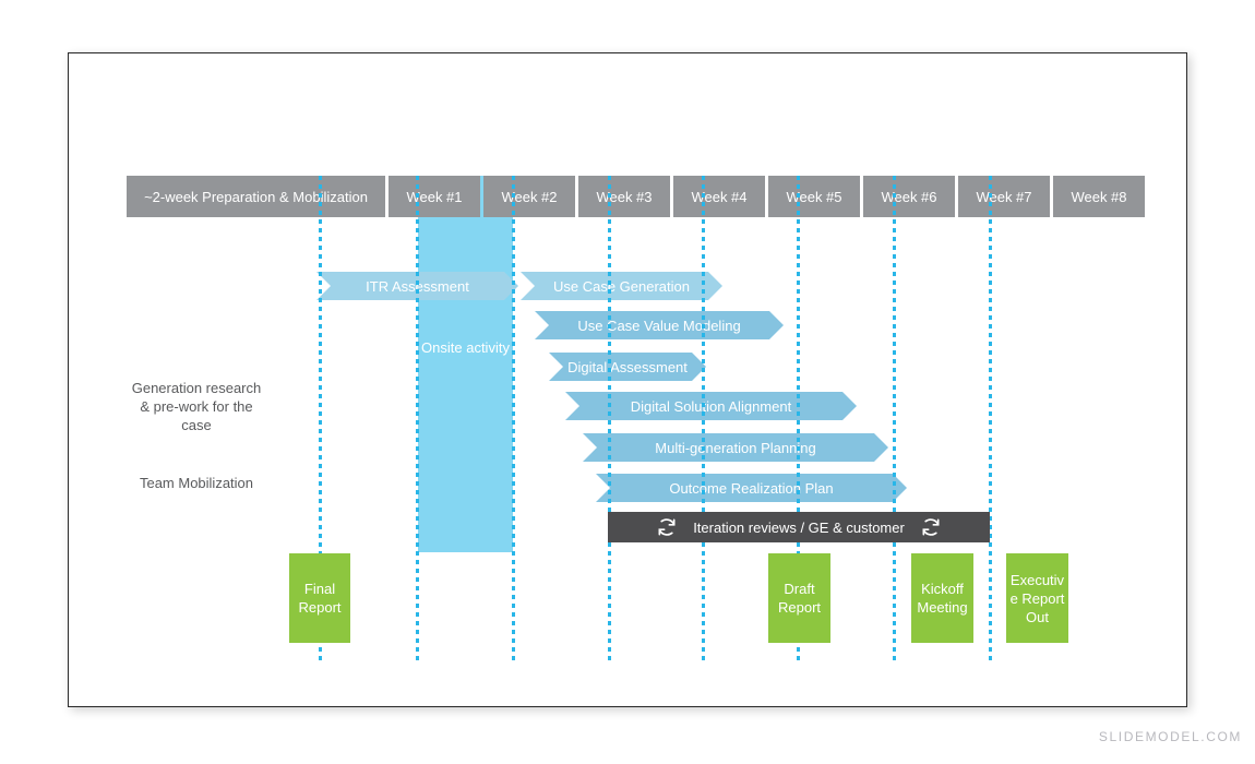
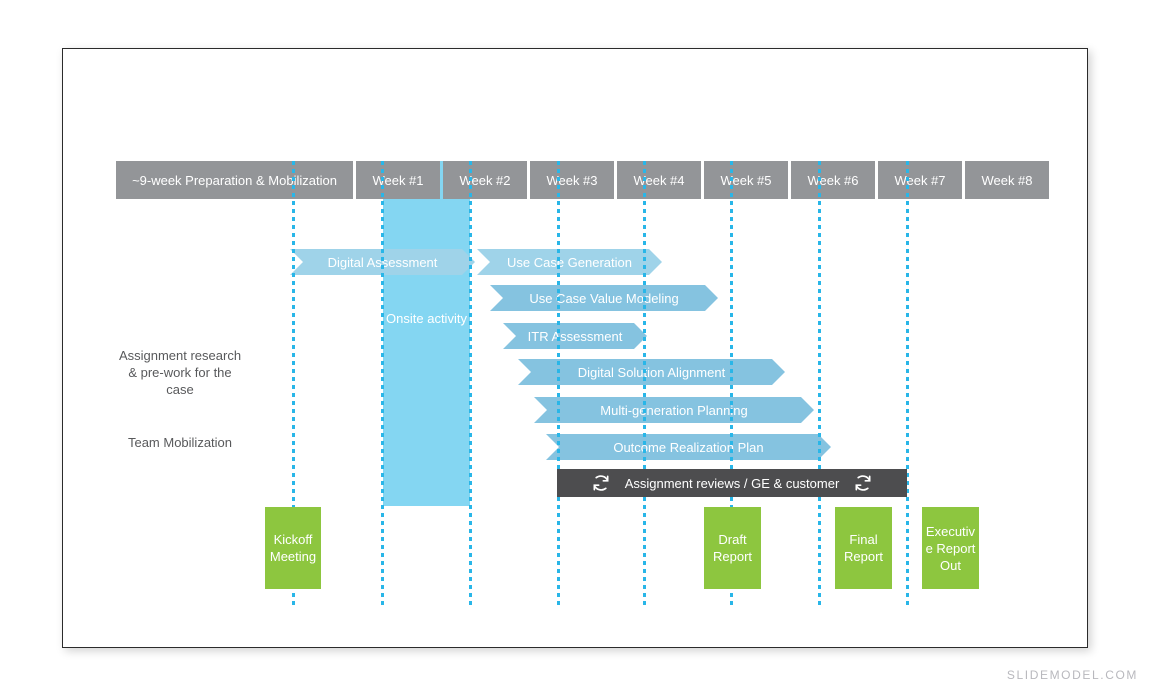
- ~2-week Preparation & Mobilization
+ ~9-week Preparation & Mobilization
  Week #1
  Week #2
  Week #3
  Week #4
  Week #5
  Week #6
  Week #7
  Week #8
  Onsite activity
- Generation research & pre-work for the case
+ Assignment research & pre-work for the case
  Team Mobilization
- ITR Assessment
+ Digital Assessment
  Use Case Generation
  Use Case Value Modeling
- Digital Assessment
+ ITR Assessment
  Digital Soluion Alignment
  Multi-gneration Plannng
  Outcme Realizatio Plan
- Iteration reviews / GE & customer
+ Assignment reviews / GE & customer
- Final Report
+ Kickoff Meeting
  Draft Report
- Kickoff Meeting
+ Final Report
  Executive Report Out
  SLIDEMODEL.COM
